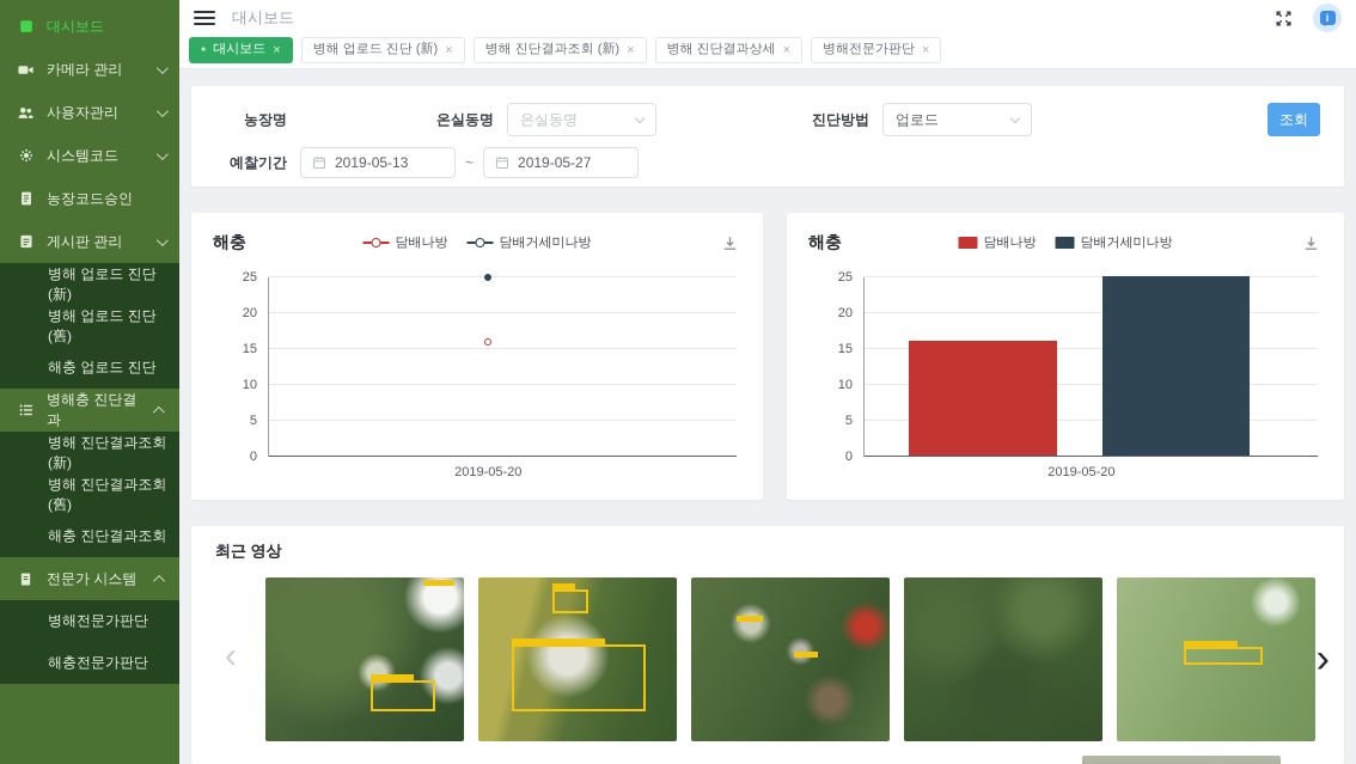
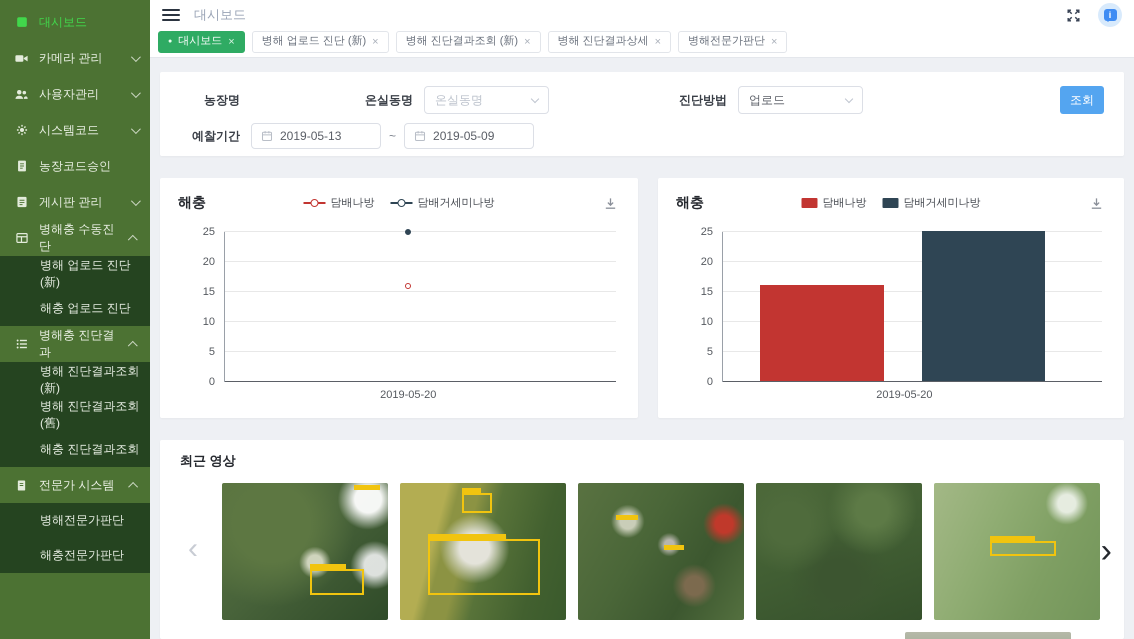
  대시보드
  카메라 관리
  사용자관리
  시스템코드
  농장코드승인
  게시판 관리
+ 병해충 수동진단
  병해 업로드 진단 (新)
- 병해 업로드 진단 (舊)
  해충 업로드 진단
  병해충 진단결과
  병해 진단결과조회 (新)
  병해 진단결과조회 (舊)
  해충 진단결과조회
  전문가 시스템
  병해전문가판단
  해충전문가판단
  대시보드
  i
  대시보드
  ×
  병해 업로드 진단 (新)
  ×
  병해 진단결과조회 (新)
  ×
  병해 진단결과상세
  ×
  병해전문가판단
  ×
  농장명
  온실동명
  온실동명
  진단방법
  업로드
  조회
  예찰기간
  2019-05-13
  ~
- 2019-05-27
+ 2019-05-09
  해충
  담배나방
  담배거세미나방
  0
  5
  10
  15
  20
  25
  2019-05-20
  해충
  담배나방
  담배거세미나방
  0
  5
  10
  15
  20
  25
  2019-05-20
  최근 영상
  ‹
  ›
